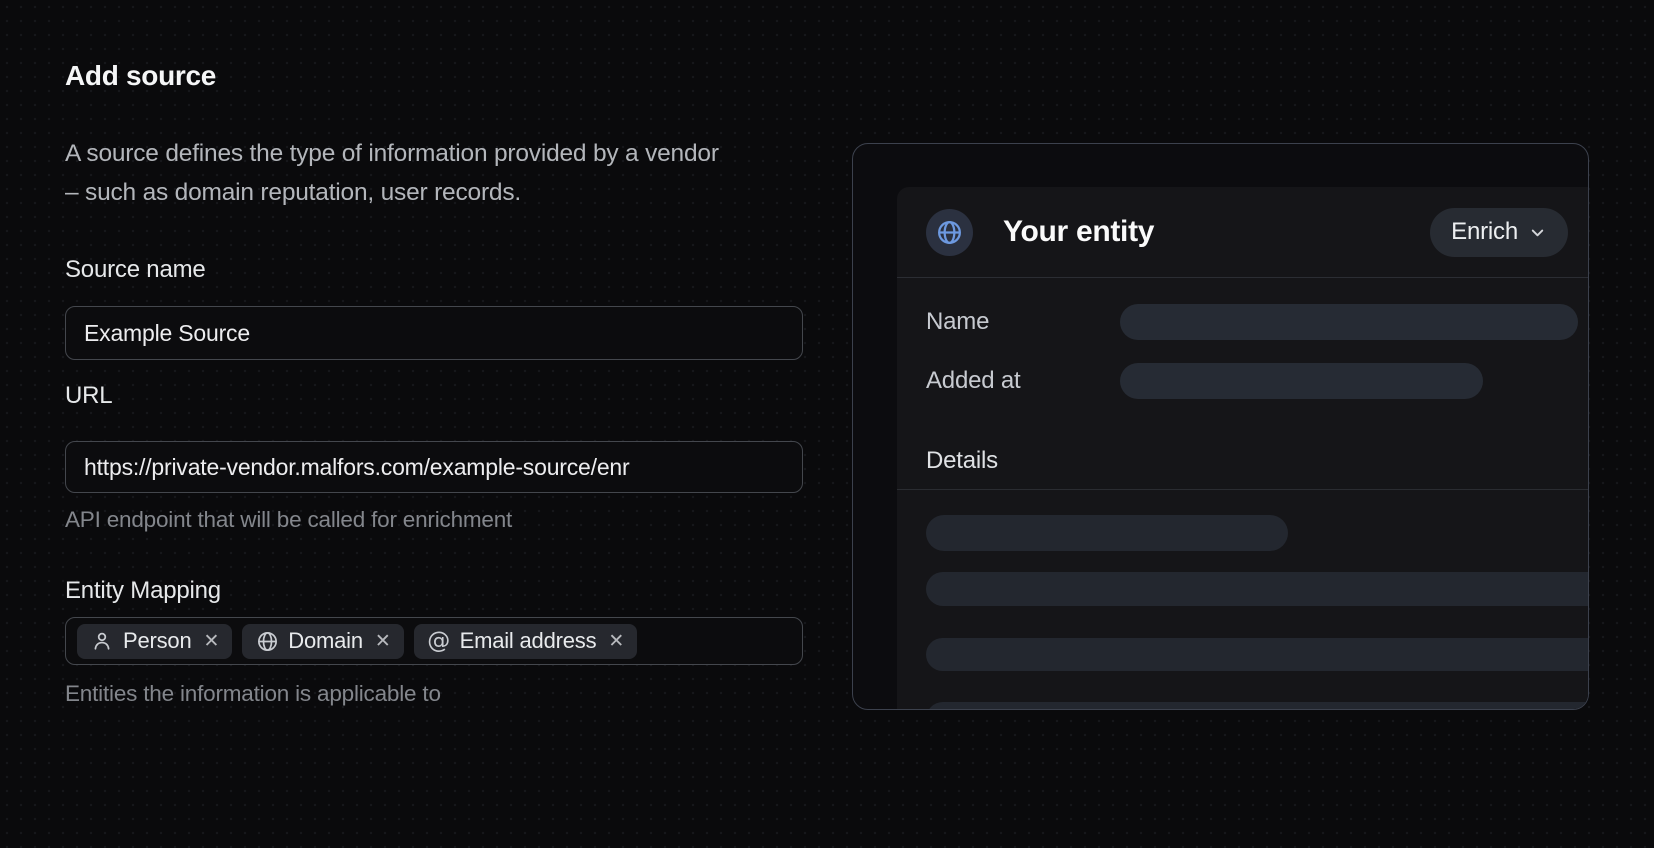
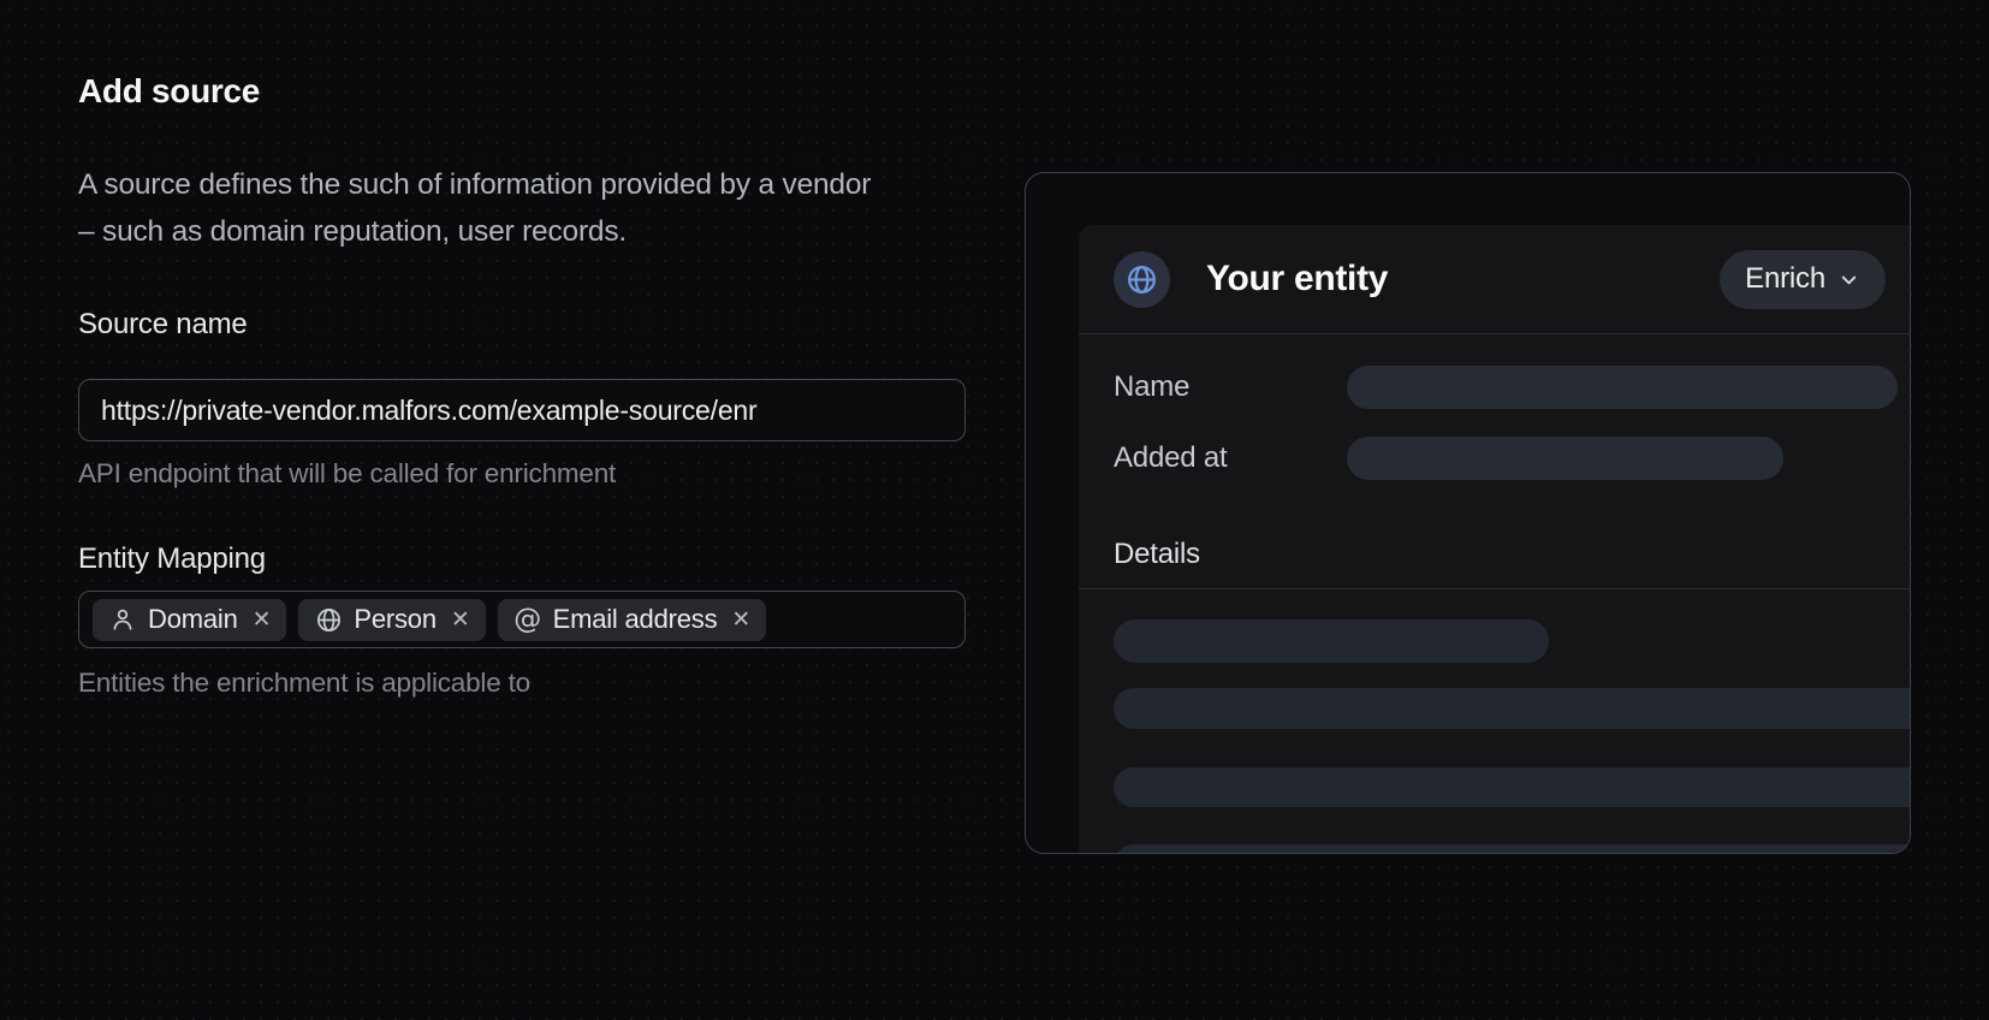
  Add source
- A source defines the type of information provided by a vendor – such as domain reputation, user records.
+ A source defines the such of information provided by a vendor – such as domain reputation, user records.
  Source name
- Example Source
- URL
  https://private-vendor.malfors.com/example-source/enr
  API endpoint that will be called for enrichment
  Entity Mapping
- Person
+ Domain
  ✕
- Domain
+ Person
  ✕
  @
  Email address
  ✕
- Entities the information is applicable to
+ Entities the enrichment is applicable to
  Your entity
  Enrich
  Name
  Added at
  Details
